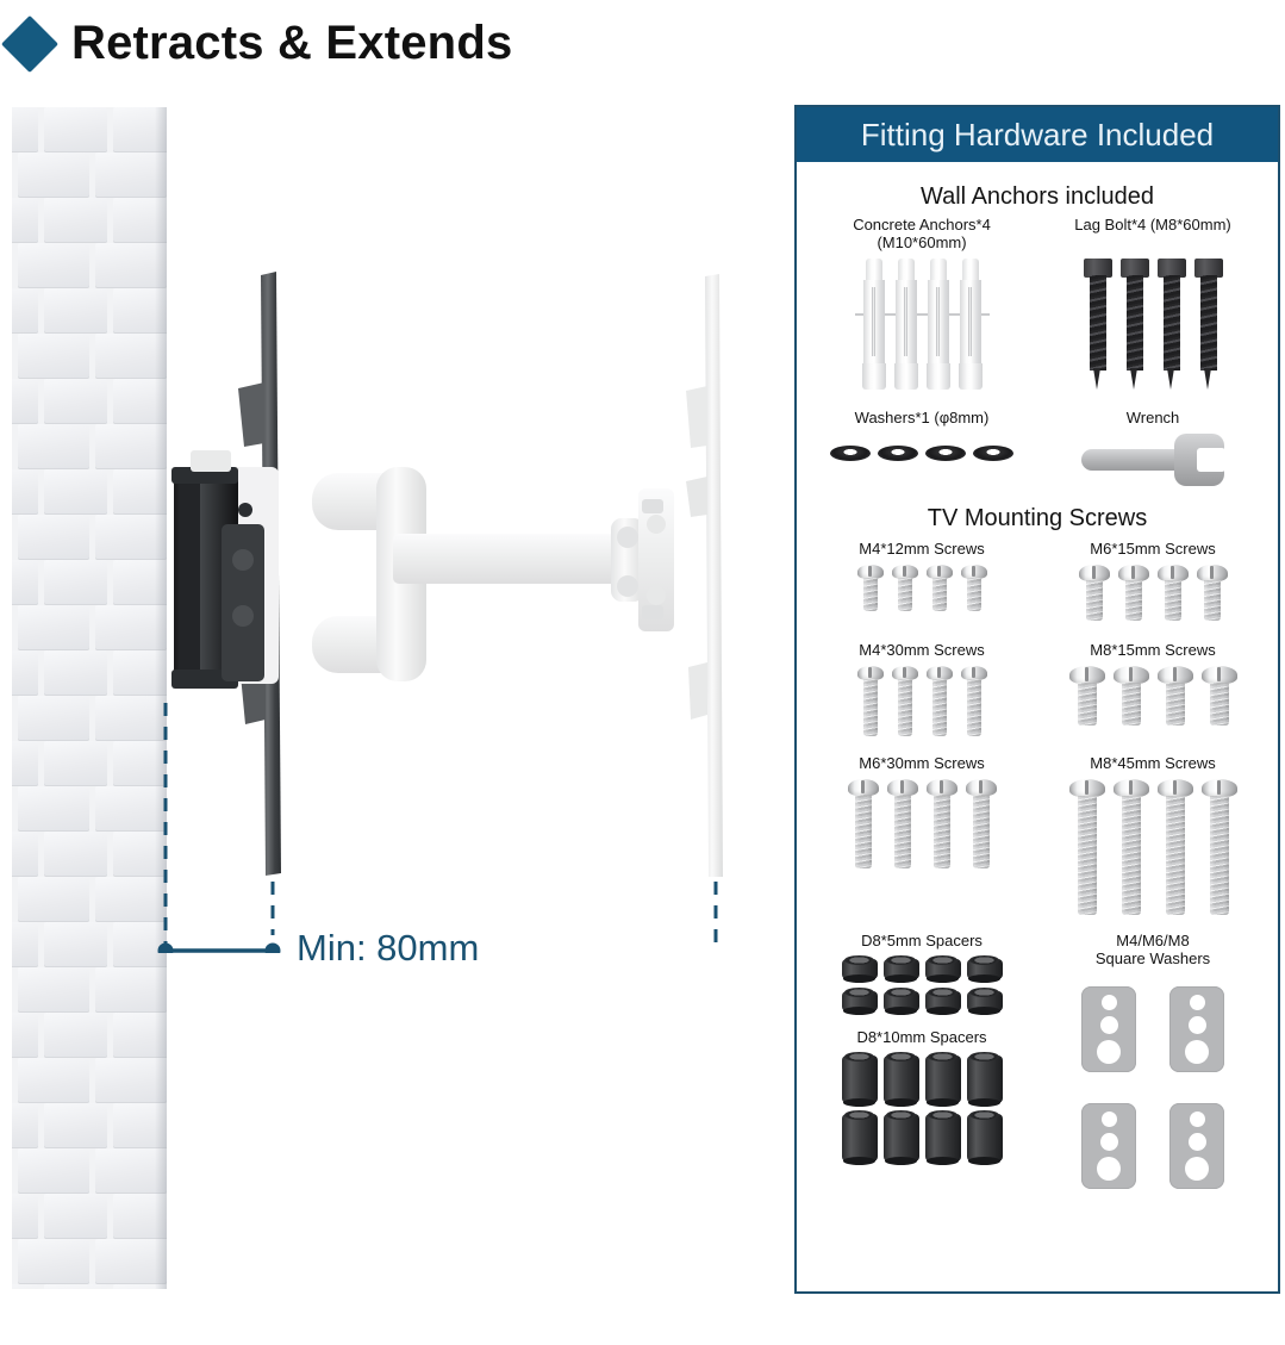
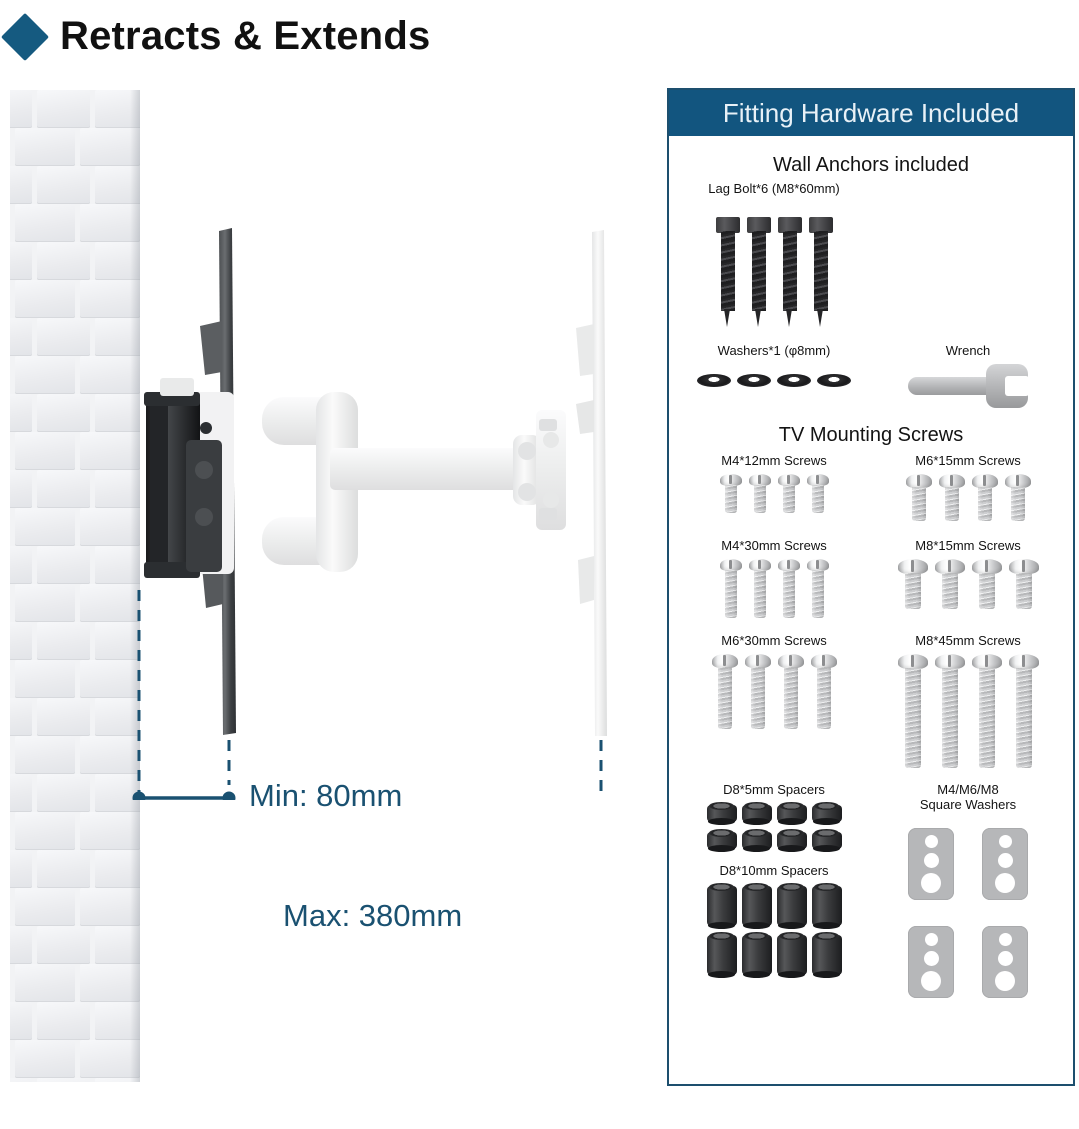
  Retracts & Extends
  Min: 80mm
+ Max: 380mm
  Fitting Hardware Included
  Wall Anchors included
- Concrete Anchors*4
- (M10*60mm)
- Lag Bolt*4 (M8*60mm)
+ Lag Bolt*6 (M8*60mm)
  Washers*1 (φ8mm)
  Wrench
  TV Mounting Screws
  M4*12mm Screws
  M6*15mm Screws
  M4*30mm Screws
  M8*15mm Screws
  M6*30mm Screws
  M8*45mm Screws
  D8*5mm Spacers
  D8*10mm Spacers
  M4/M6/M8
  Square Washers
